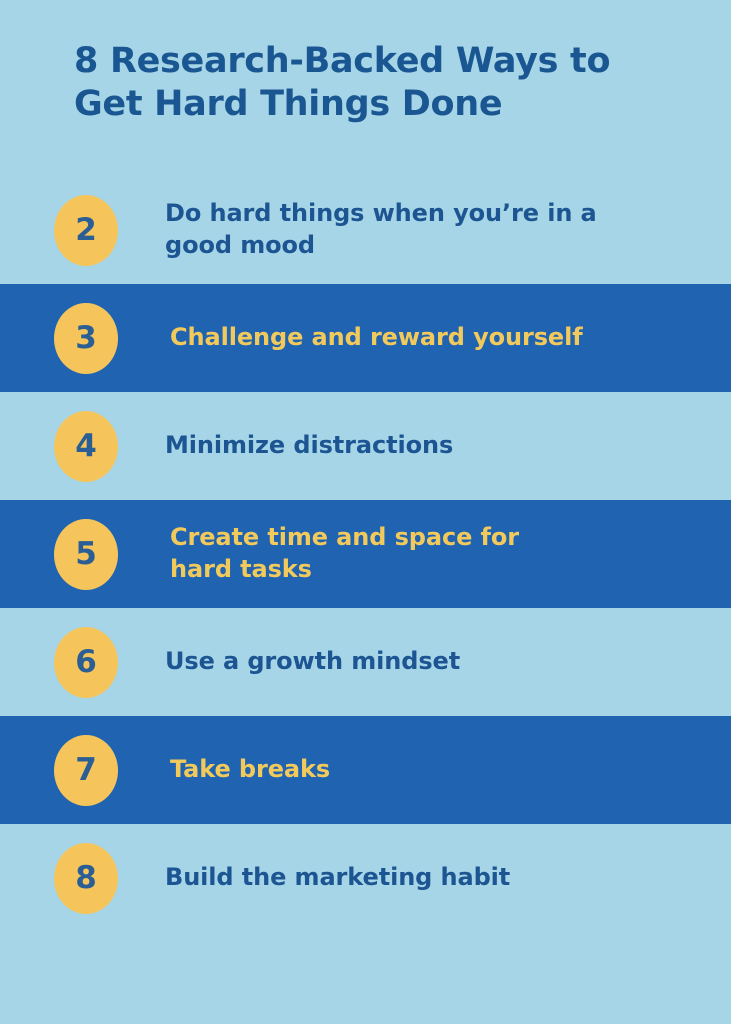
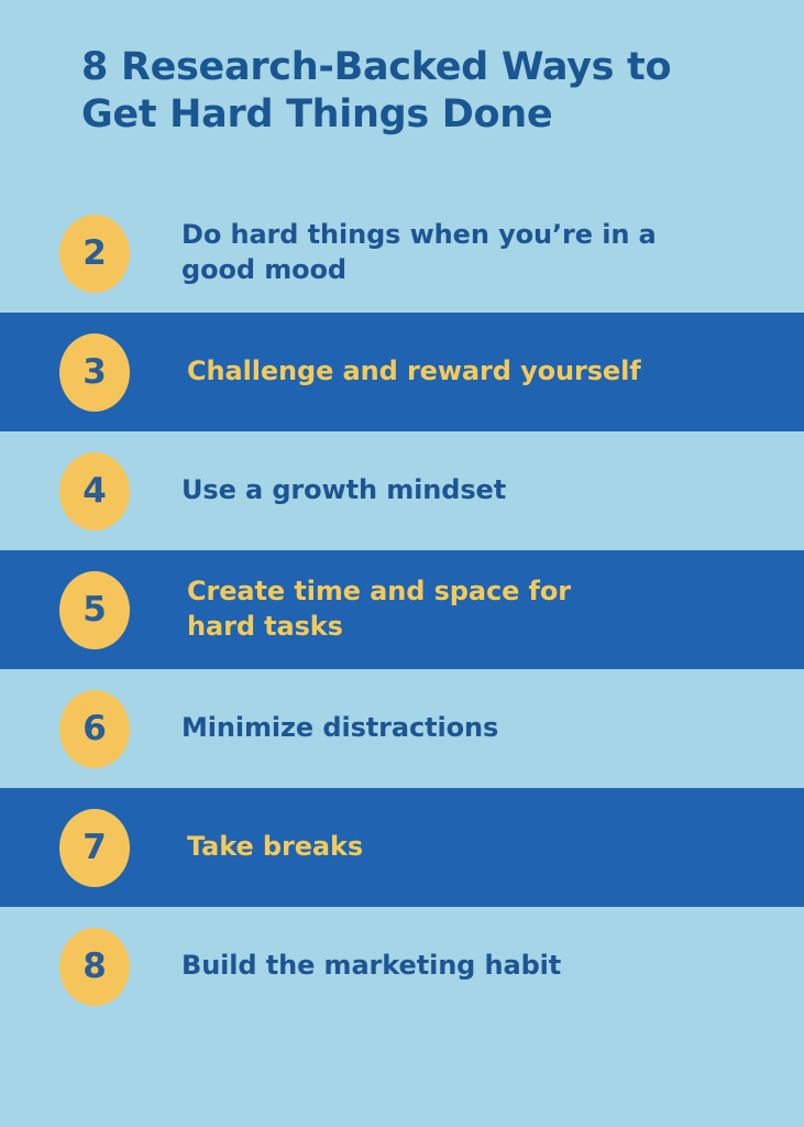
  8 Research-Backed Ways to
  Get Hard Things Done
  2
  Do hard things when you’re in a
  good mood
  3
  Challenge and reward yourself
  4
- Minimize distractions
+ Use a growth mindset
  5
  Create time and space for
  hard tasks
  6
- Use a growth mindset
+ Minimize distractions
  7
  Take breaks
  8
  Build the marketing habit
